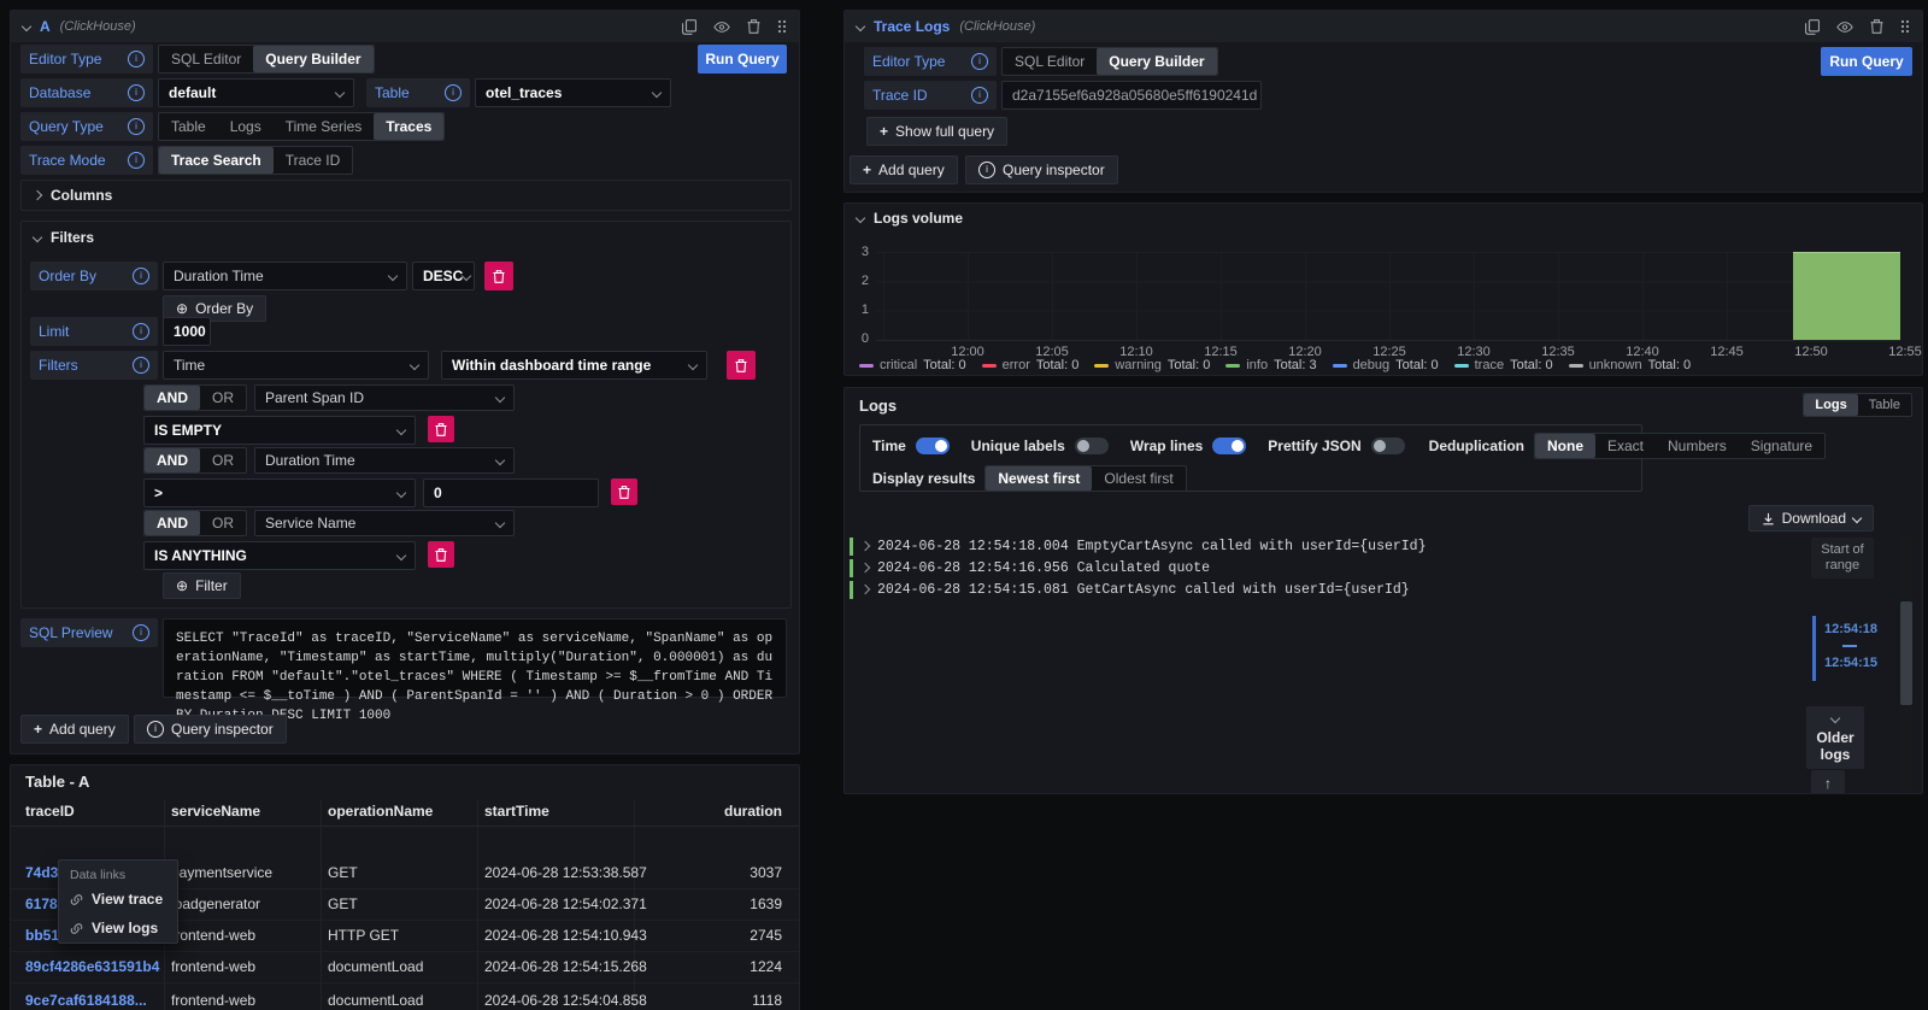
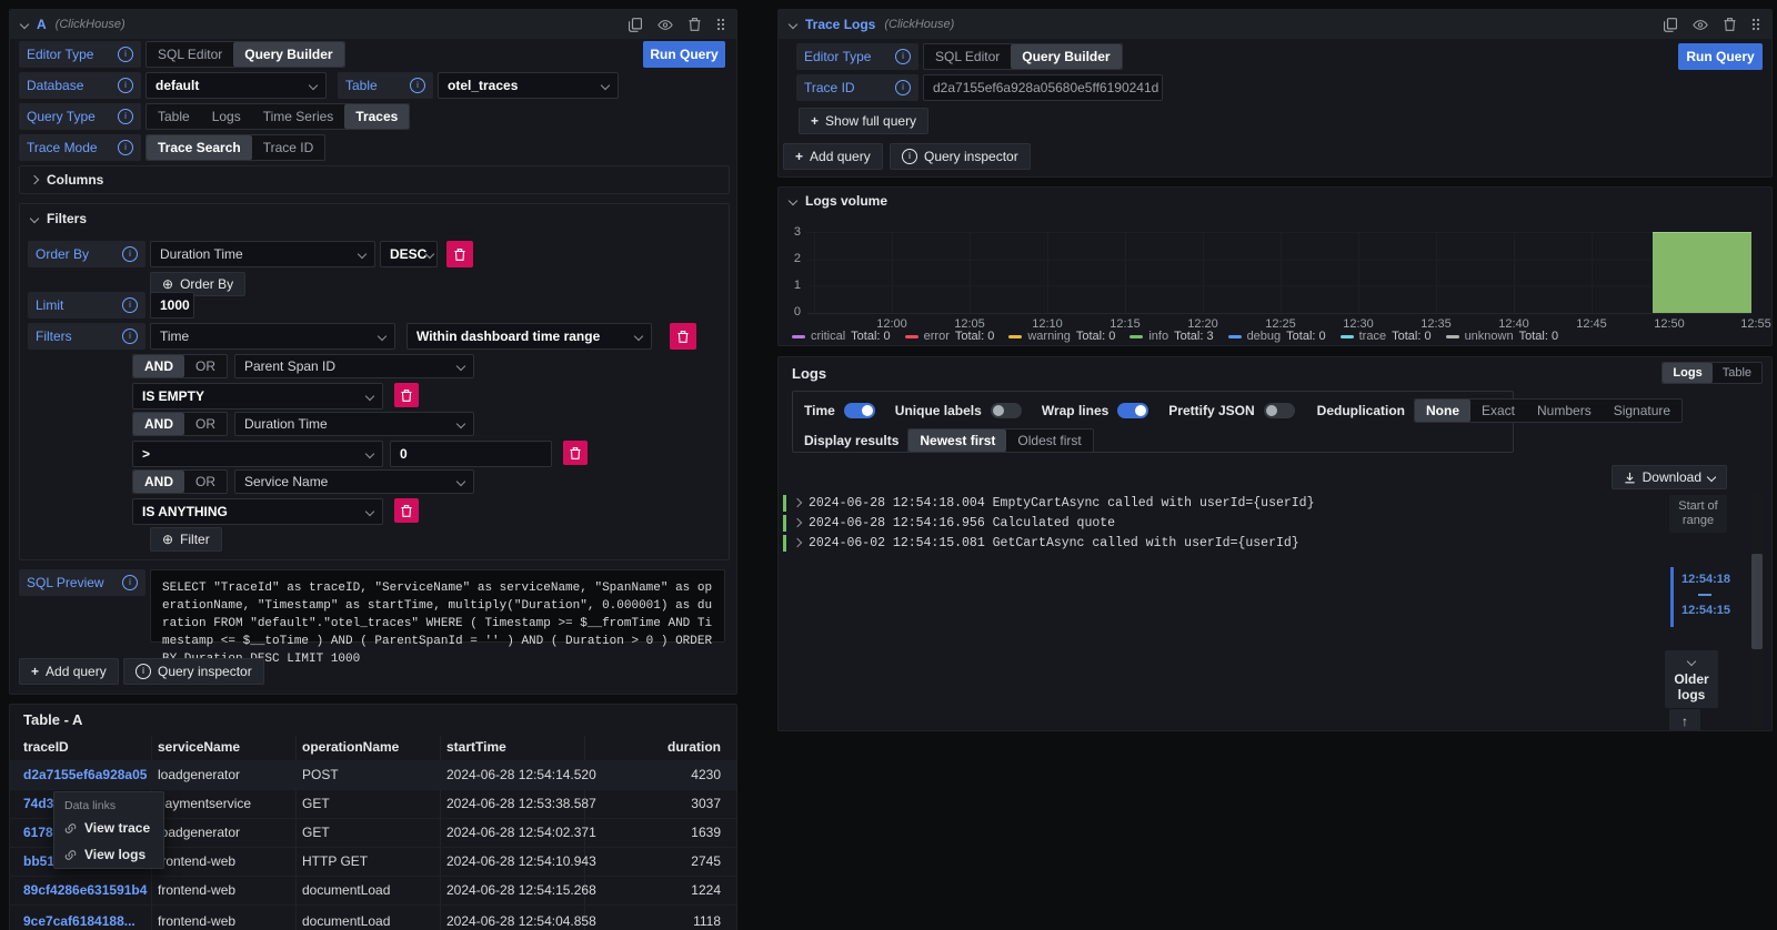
  A
  (ClickHouse)
  Editor Type
  i
  SQL Editor
  Query Builder
  Run Query
  Database
  i
  default
  Table
  i
  otel_traces
  Query Type
  i
  Table
  Logs
  Time Series
  Traces
  Trace Mode
  i
  Trace Search
  Trace ID
  Columns
  Filters
  Order By
  i
  Duration Time
  DESC
  ⊕
  Order By
  Limit
  i
  1000
  Filters
  i
  Time
  Within dashboard time range
  AND
  OR
  Parent Span ID
  IS EMPTY
  AND
  OR
  Duration Time
  >
  0
  AND
  OR
  Service Name
  IS ANYTHING
  ⊕
  Filter
  SQL Preview
  i
  SELECT "TraceId" as traceID, "ServiceName" as serviceName, "SpanName" as operationName, "Timestamp" as startTime, multiply("Duration", 0.000001) as duration FROM "default"."otel_traces" WHERE ( Timestamp >= $__fromTime AND Timestamp <= $__toTime ) AND ( ParentSpanId = '' ) AND ( Duration > 0 ) ORDER SC LIMIT 1000
  +
  Add query
  i
  Query inspector
  Table - A
  traceID
  serviceName
  operationName
  startTime
  duration
+ d2a7155ef6a928a05
+ loadgenerator
+ POST
+ 2024-06-28 12:54:14.520
+ 4230
  74d3
  aymentservice
  GET
  2024-06-28 12:53:38.587
  3037
  oadgenerator
  GET
  2024-06-28 12:54:02.371
  1639
  ontend-web
  HTTP GET
  2024-06-28 12:54:10.943
  2745
  89cf4286e631591b4
  frontend-web
  documentLoad
  2024-06-28 12:54:15.268
  1224
  9ce7caf6184188...
  frontend-web
  documentLoad
  2024-06-28 12:54:04.858
  1118
  Data links
  View trace
  View logs
  Trace Logs
  (ClickHouse)
  Editor Type
  i
  SQL Editor
  Query Builder
  Run Query
  Trace ID
  i
  d2a7155ef6a928a05680e5ff6190241d
  +
  Show full query
  +
  Add query
  i
  Query inspector
  Logs volume
  3
  2
  1
  0
  12:00
  12:05
  12:10
  12:15
  12:20
  12:25
  12:30
  12:35
  12:40
  12:45
  12:50
  12:55
  critical
  Total: 0
  error
  Total: 0
  warning
  Total: 0
  info
  Total: 3
  debug
  Total: 0
  trace
  Total: 0
  unknown
  Total: 0
  Logs
  Logs
  Table
  Time
  Unique labels
  Wrap lines
  Prettify JSON
  Deduplication
  None
  Exact
  Numbers
  Signature
  Display results
  Newest first
  Oldest first
  Download
  2024-06-28 12:54:18.004
  EmptyCartAsync called with userId={userId}
  2024-06-28 12:54:16.956
  Calculated quote
- 2024-06-28 12:54:15.081
+ 2024-06-02 12:54:15.081
  GetCartAsync called with userId={userId}
  Start of range
  12:54:18
  12:54:15
  Older logs
  ↑
